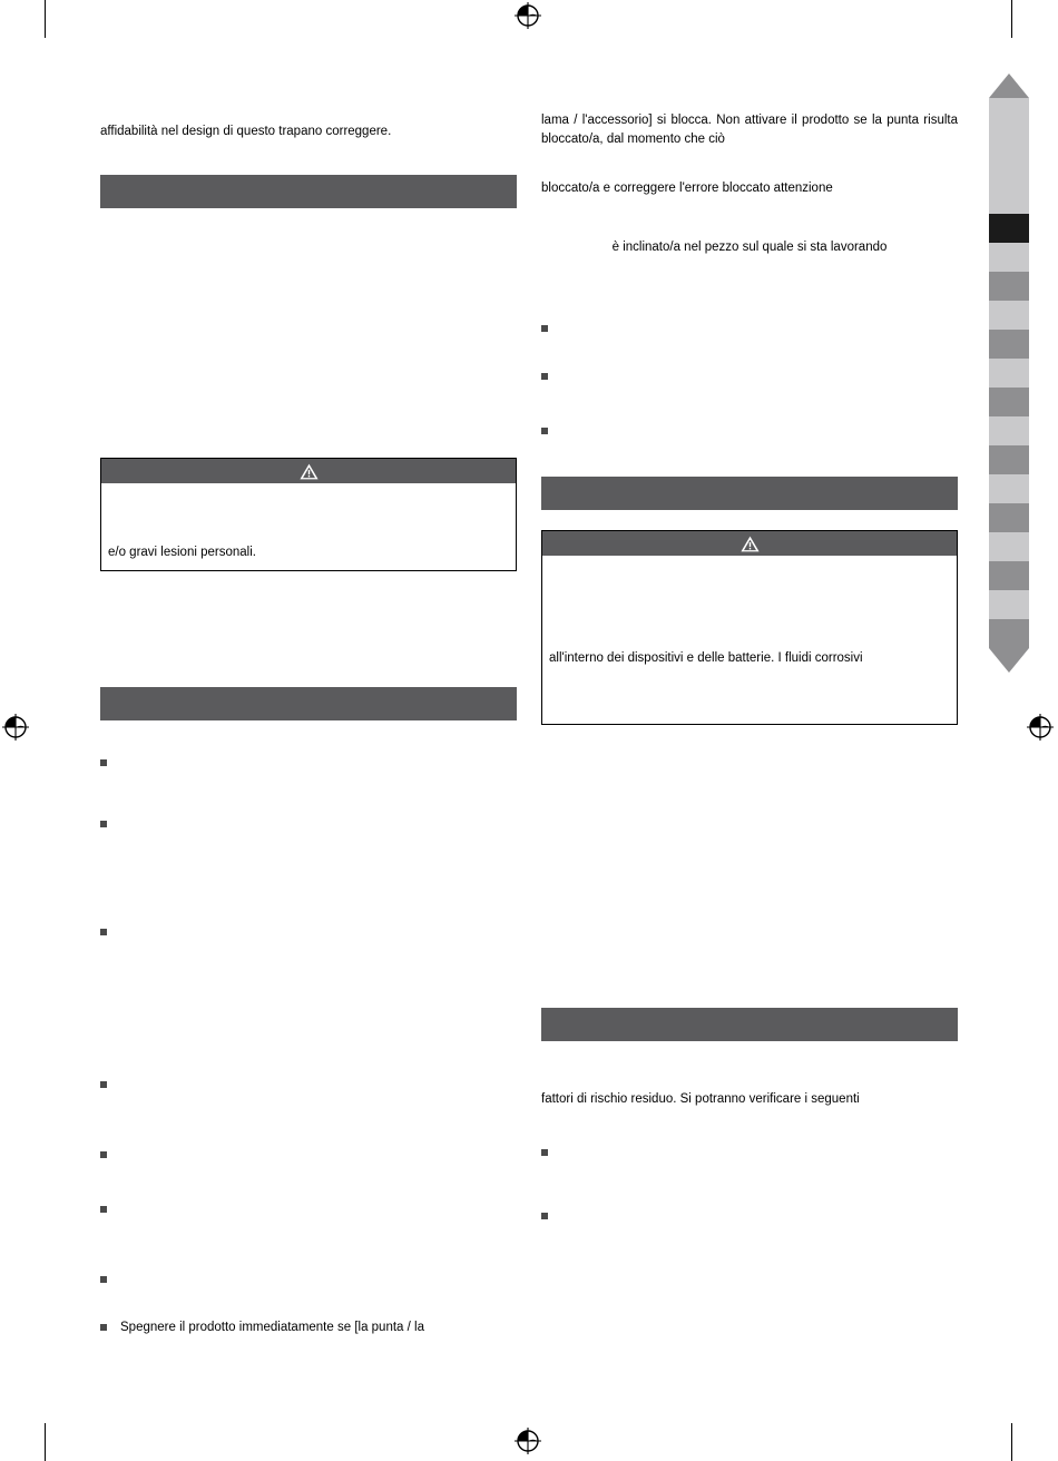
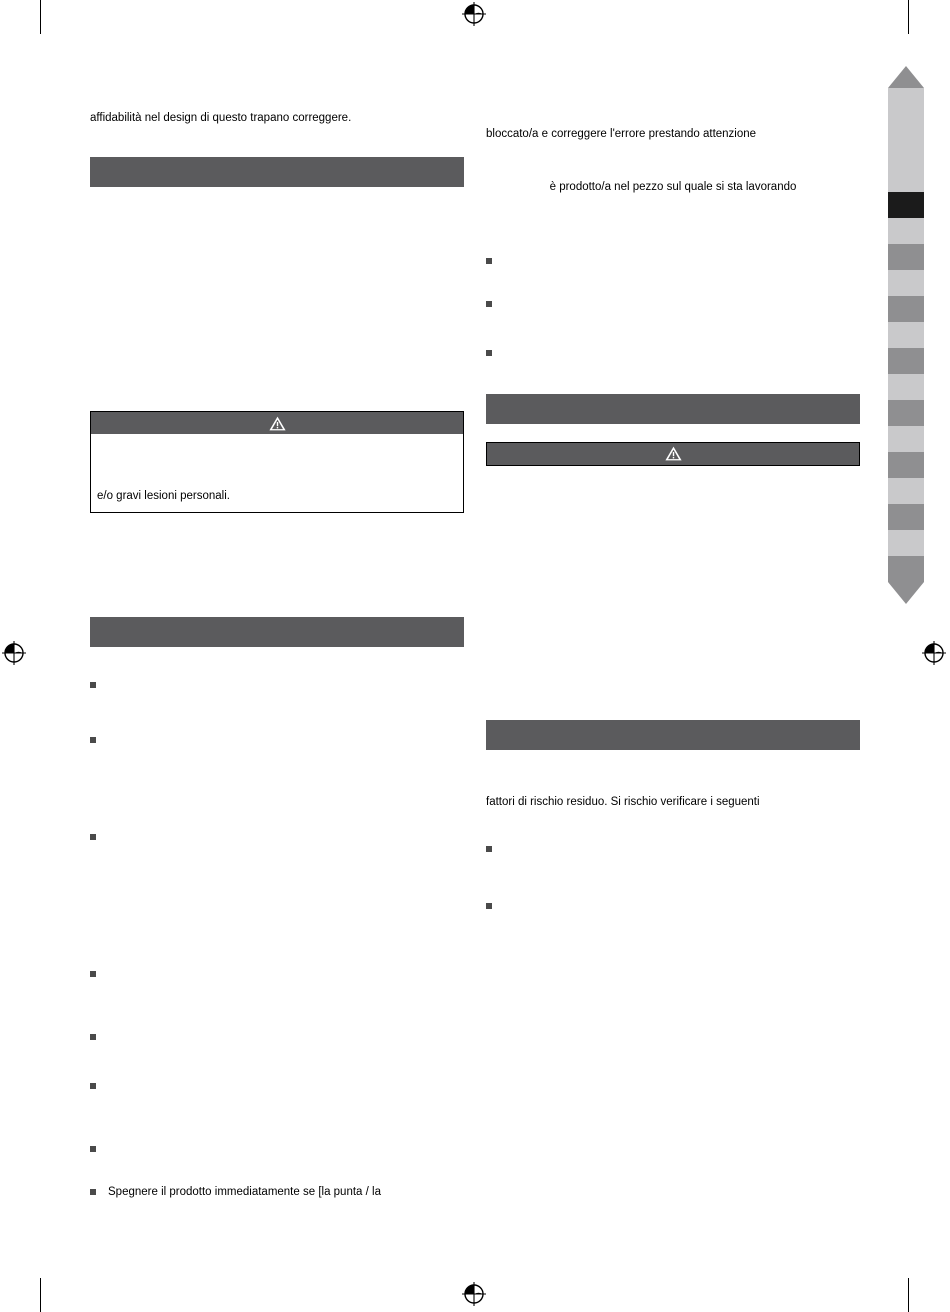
  affidabilità nel design di questo trapano correggere.
  e/o gravi lesioni personali.
  Spegnere il prodotto immediatamente se [la punta / la
- lama / l'accessorio] si blocca. Non attivare il prodotto se la punta risulta bloccato/a, dal momento che ciò
- bloccato/a e correggere l'errore bloccato attenzione
+ bloccato/a e correggere l'errore prestando attenzione
- è inclinato/a nel pezzo sul quale si sta lavorando
+ è prodotto/a nel pezzo sul quale si sta lavorando
- all'interno dei dispositivi e delle batterie. I fluidi corrosivi
- fattori di rischio residuo. Si potranno verificare i seguenti
+ fattori di rischio residuo. Si rischio verificare i seguenti
